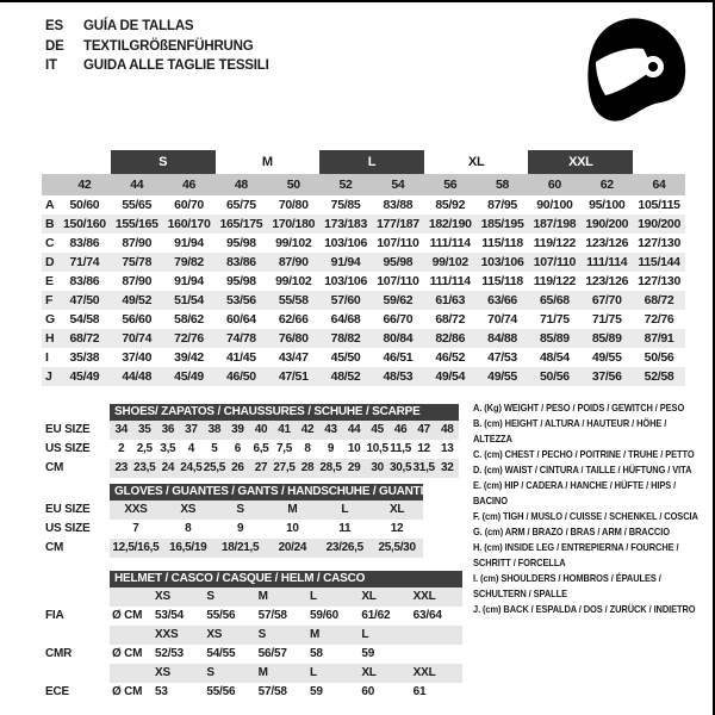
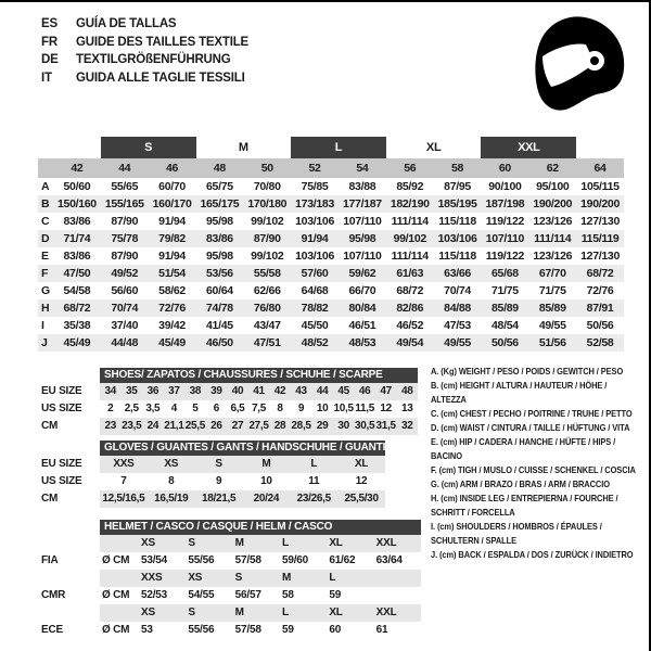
  ES
  GUÍA DE TALLAS
+ FR
+ GUIDE DES TAILLES TEXTILE
  DE
  TEXTILGRÖßENFÜHRUNG
  IT
  GUIDA ALLE TAGLIE TESSILI
  S
  M
  L
  XL
  XXL
  42
  44
  46
  48
  50
  52
  54
  56
  58
  60
  62
  64
  A
  50/60
  55/65
  60/70
  65/75
  70/80
  75/85
  83/88
  85/92
  87/95
  90/100
  95/100
  105/115
  B
  150/160
  155/165
  160/170
  165/175
  170/180
  173/183
  177/187
  182/190
  185/195
  187/198
  190/200
  190/200
  C
  83/86
  87/90
  91/94
  95/98
  99/102
  103/106
  107/110
  111/114
  115/118
  119/122
  123/126
  127/130
  D
  71/74
  75/78
  79/82
  83/86
  87/90
  91/94
  95/98
  99/102
  103/106
  107/110
  111/114
- 115/144
+ 115/119
  E
  83/86
  87/90
  91/94
  95/98
  99/102
  103/106
  107/110
  111/114
  115/118
  119/122
  123/126
  127/130
  F
  47/50
  49/52
  51/54
  53/56
  55/58
  57/60
  59/62
  61/63
  63/66
  65/68
  67/70
  68/72
  G
  54/58
  56/60
  58/62
  60/64
  62/66
  64/68
  66/70
  68/72
  70/74
  71/75
  71/75
  72/76
  H
  68/72
  70/74
  72/76
  74/78
  76/80
  78/82
  80/84
  82/86
  84/88
  85/89
  85/89
  87/91
  I
  35/38
  37/40
  39/42
  41/45
  43/47
  45/50
  46/51
  46/52
  47/53
  48/54
  49/55
  50/56
  J
  45/49
  44/48
  45/49
  46/50
  47/51
  48/52
  48/53
  49/54
  49/55
  50/56
- 37/56
+ 51/56
  52/58
  EU SIZE
  US SIZE
  CM
  SHOES/ ZAPATOS / CHAUSSURES / SCHUHE / SCARPE
  34
  35
  36
  37
  38
  39
  40
  41
  42
  43
  44
  45
  46
  47
  48
  2
  2,5
  3,5
  4
  5
  6
  6,5
  7,5
  8
  9
  10
  10,5
  11,5
  12
  13
  23
  23,5
  24
- 24,5
+ 21,1
  25,5
  26
  27
  27,5
  28
  28,5
  29
  30
  30,5
  31,5
  32
  EU SIZE
  US SIZE
  CM
  GLOVES / GUANTES / GANTS / HANDSCHUHE / GUANTI
  XXS
  XS
  S
  M
  L
  XL
  7
  8
  9
  10
  11
  12
  12,5/16,5
  16,5/19
  18/21,5
  20/24
  23/26,5
  25,5/30
  FIA
  CMR
  ECE
  HELMET / CASCO / CASQUE / HELM / CASCO
  XS
  S
  M
  L
  XL
  XXL
  Ø CM
  53/54
  55/56
  57/58
  59/60
  61/62
  63/64
  XXS
  XS
  S
  M
  L
  Ø CM
  52/53
  54/55
  56/57
  58
  59
  XS
  S
  M
  L
  XL
  XXL
  Ø CM
  53
  55/56
  57/58
  59
  60
  61
  A. (Kg) WEIGHT / PESO / POIDS / GEWITCH / PESO
  B. (cm) HEIGHT / ALTURA / HAUTEUR / HÖHE / ALTEZZA
  C. (cm) CHEST / PECHO / POITRINE / TRUHE / PETTO
  D. (cm) WAIST / CINTURA / TAILLE / HÜFTUNG / VITA
  E. (cm) HIP / CADERA / HANCHE / HÜFTE / HIPS / BACINO
  F. (cm) TIGH / MUSLO / CUISSE / SCHENKEL / COSCIA
  G. (cm) ARM / BRAZO / BRAS / ARM / BRACCIO
  H. (cm) INSIDE LEG / ENTREPIERNA / FOURCHE / SCHRITT / FORCELLA
  I. (cm) SHOULDERS / HOMBROS / ÉPAULES / SCHULTERN / SPALLE
  J. (cm) BACK / ESPALDA / DOS / ZURÜCK / INDIETRO
